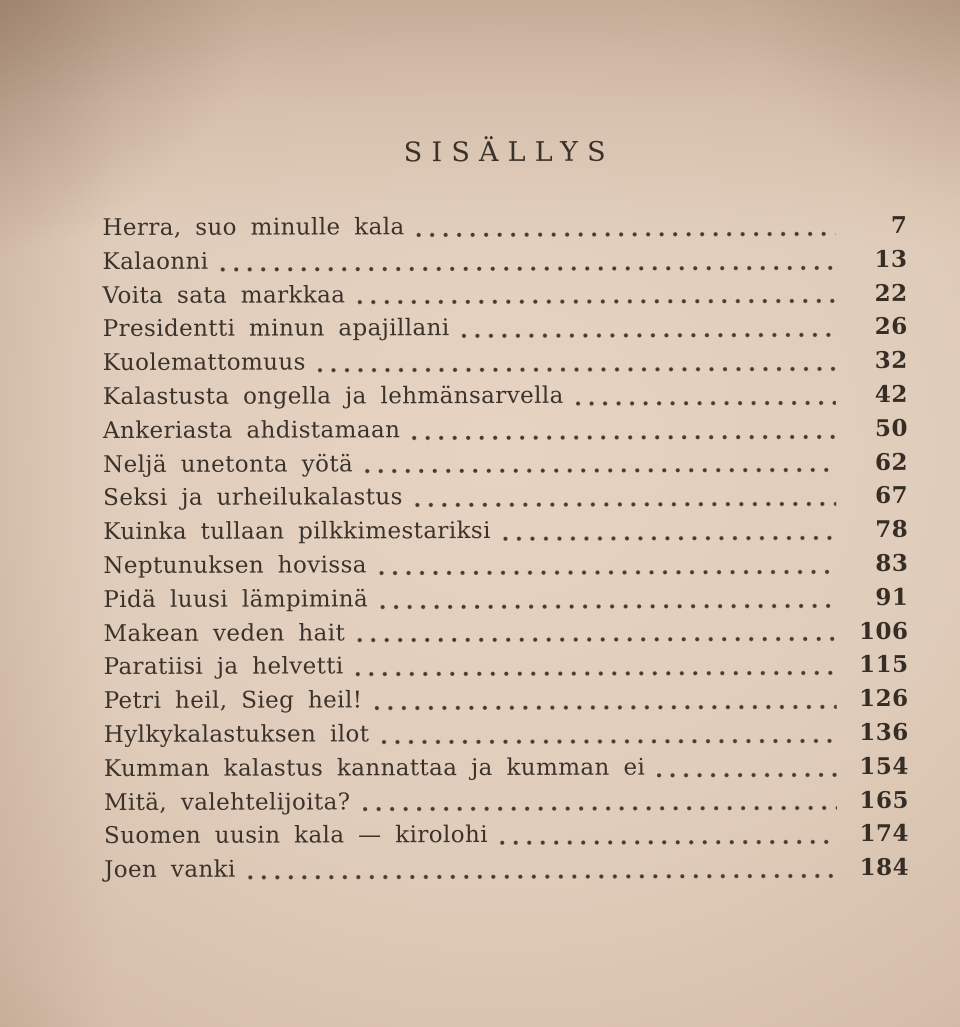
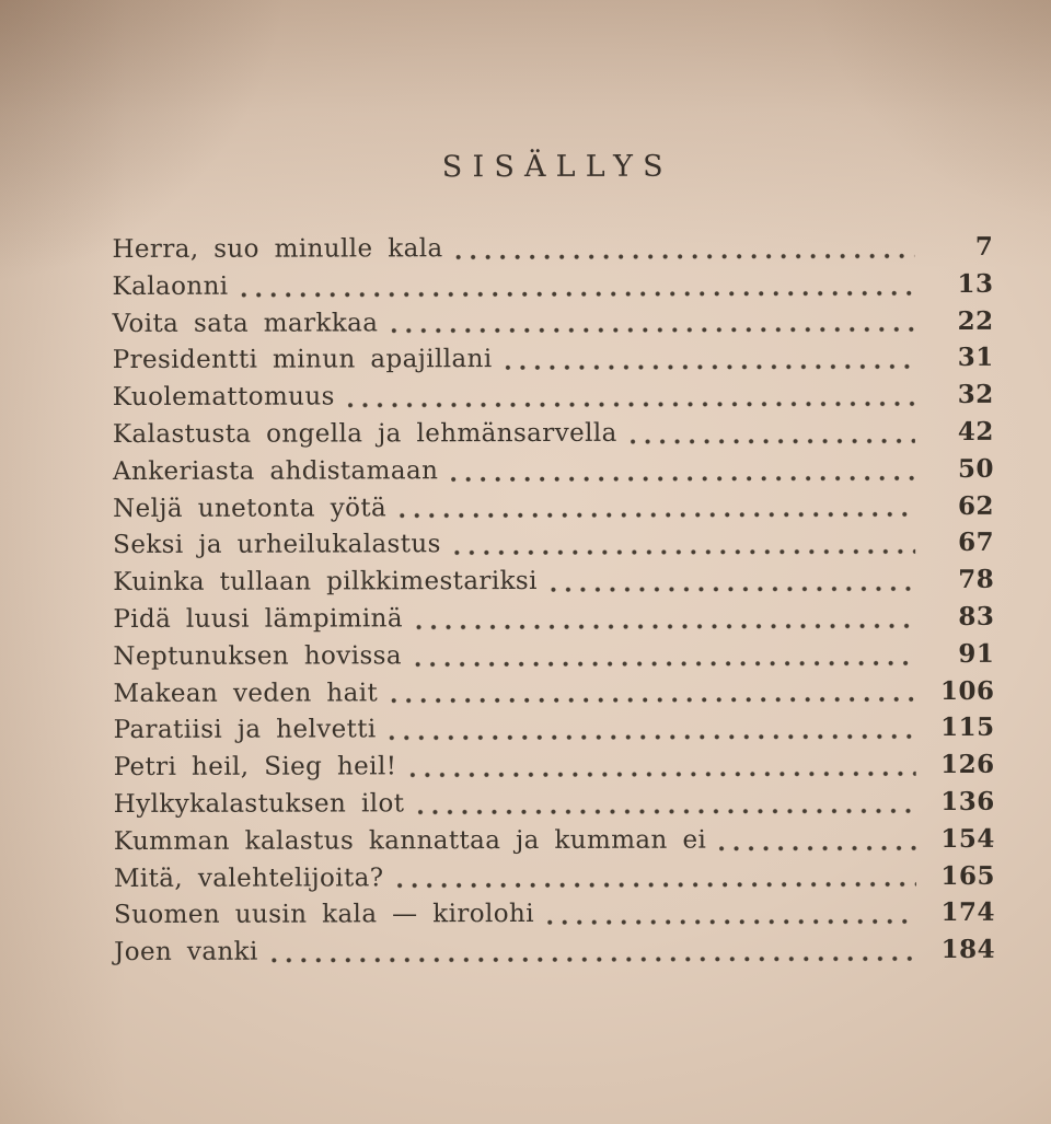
  SISÄLLYS
  Herra, suo minulle kala
  7
  Kalaonni
  13
  Voita sata markkaa
  22
  Presidentti minun apajillani
- 26
+ 31
  Kuolemattomuus
  32
  Kalastusta ongella ja lehmänsarvella
  42
  Ankeriasta ahdistamaan
  50
  Neljä unetonta yötä
  62
  Seksi ja urheilukalastus
  67
  Kuinka tullaan pilkkimestariksi
  78
- Neptunuksen hovissa
+ Pidä luusi lämpiminä
  83
- Pidä luusi lämpiminä
+ Neptunuksen hovissa
  91
  Makean veden hait
  106
  Paratiisi ja helvetti
  115
  Petri heil, Sieg heil!
  126
  Hylkykalastuksen ilot
  136
  Kumman kalastus kannattaa ja kumman ei
  154
  Mitä, valehtelijoita?
  165
  Suomen uusin kala — kirolohi
  174
  Joen vanki
  184
